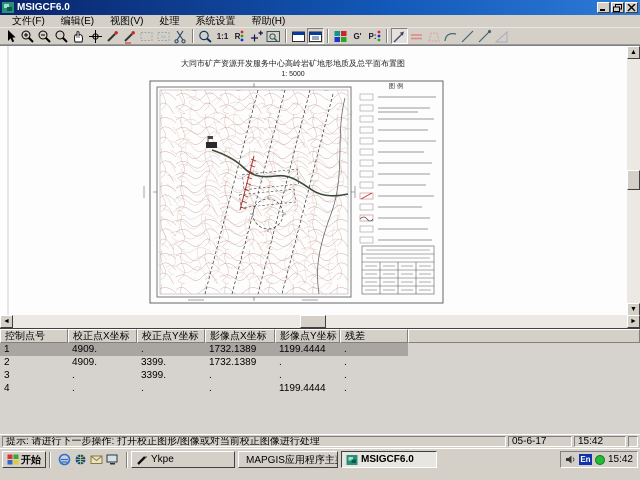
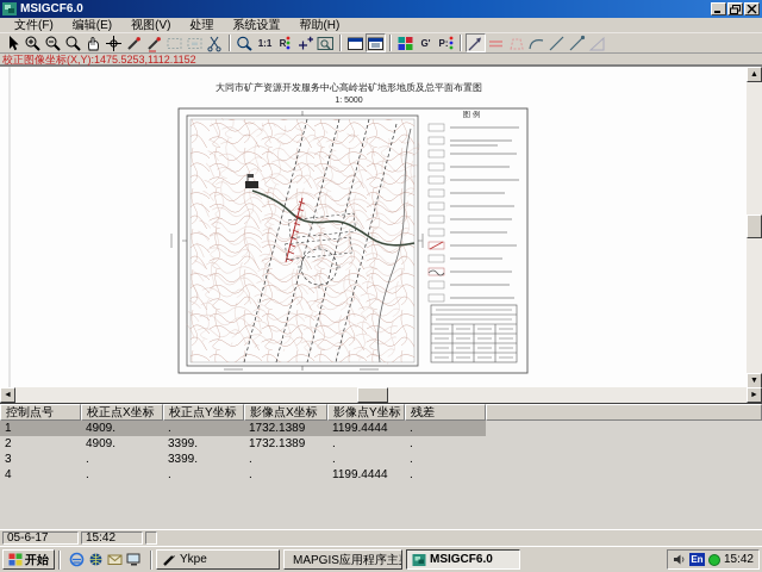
  MSIGCF6.0
  文件(F)
  编辑(E)
  视图(V)
  处理
  系统设置
  帮助(H)
  1:1
  R
  G'
  P:
+ 校正图像坐标(X,Y):1475.5253,1112.1152
  大同市矿产资源开发服务中心高岭岩矿地形地质及总平面布置图
  控制点号
  校正点X坐标
  校正点Y坐标
  影像点X坐标
  影像点Y坐标
  残差
  1
  4909.
  .
  1732.1389
  1199.4444
  .
  2
  4909.
  3399.
  1732.1389
  .
  .
  3
  .
  3399.
  .
  .
  .
  4
  .
  .
  .
  1199.4444
  .
- 提示: 请进行下一步操作: 打开校正图形/图像或对当前校正图像进行处理
  05-6-17
  15:42
  开始
  Ykpe
  MAPGIS应用程序主
  MSIGCF6.0
  En
  15:42
